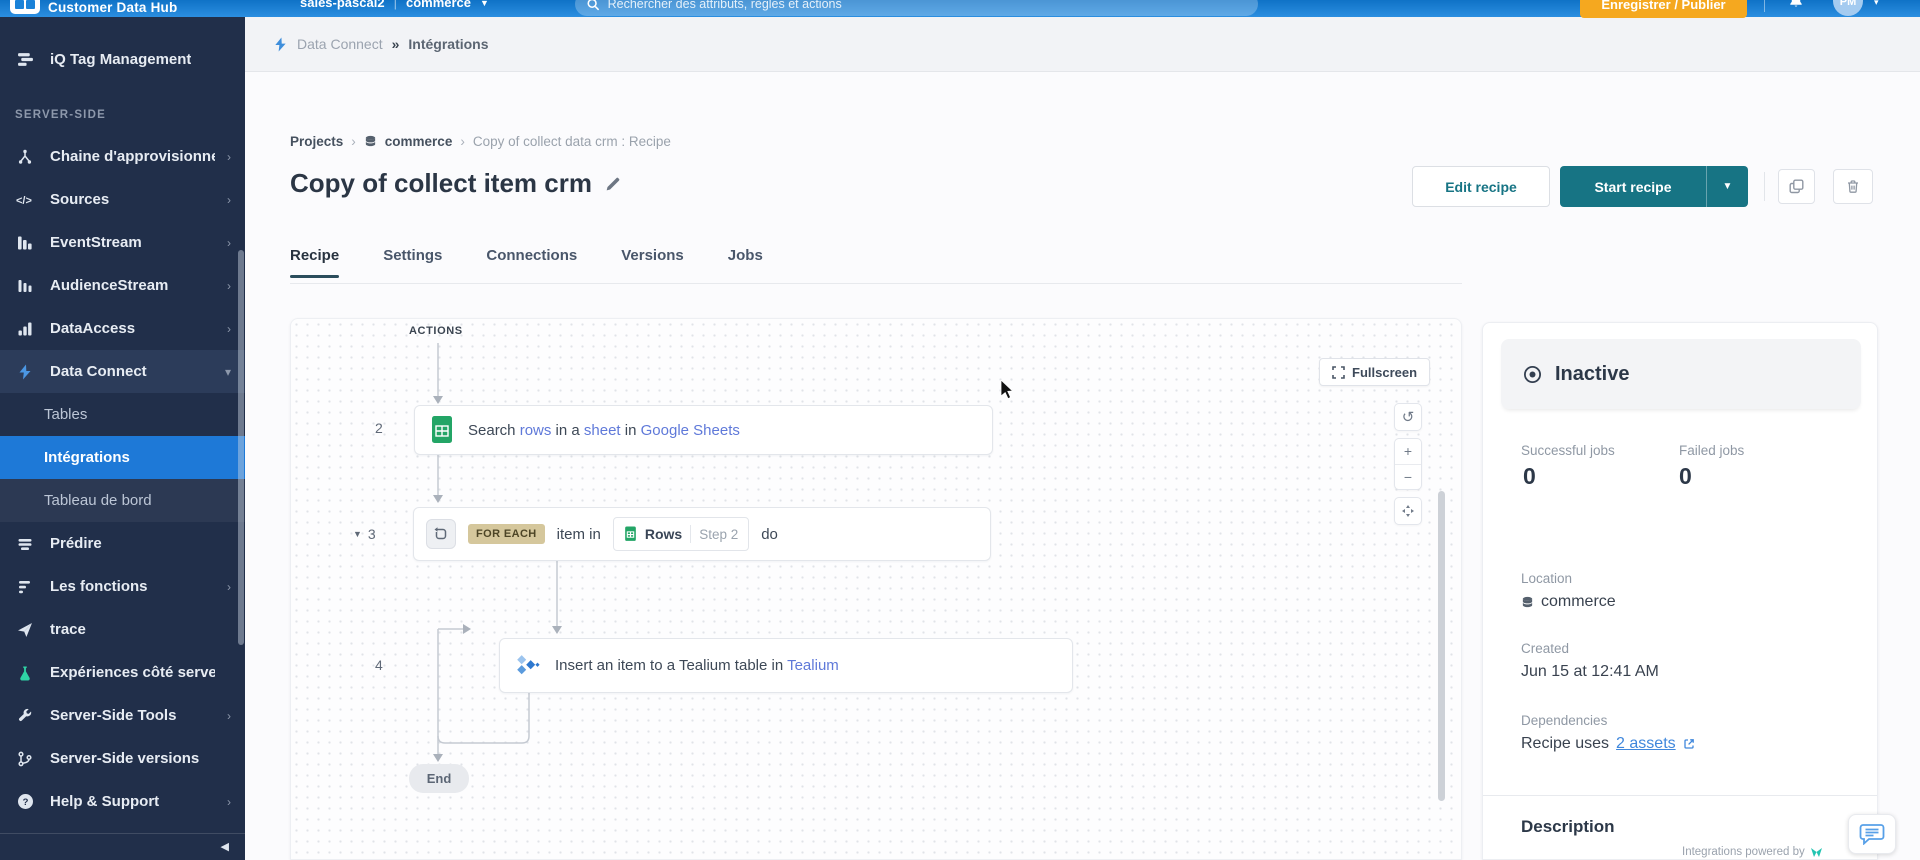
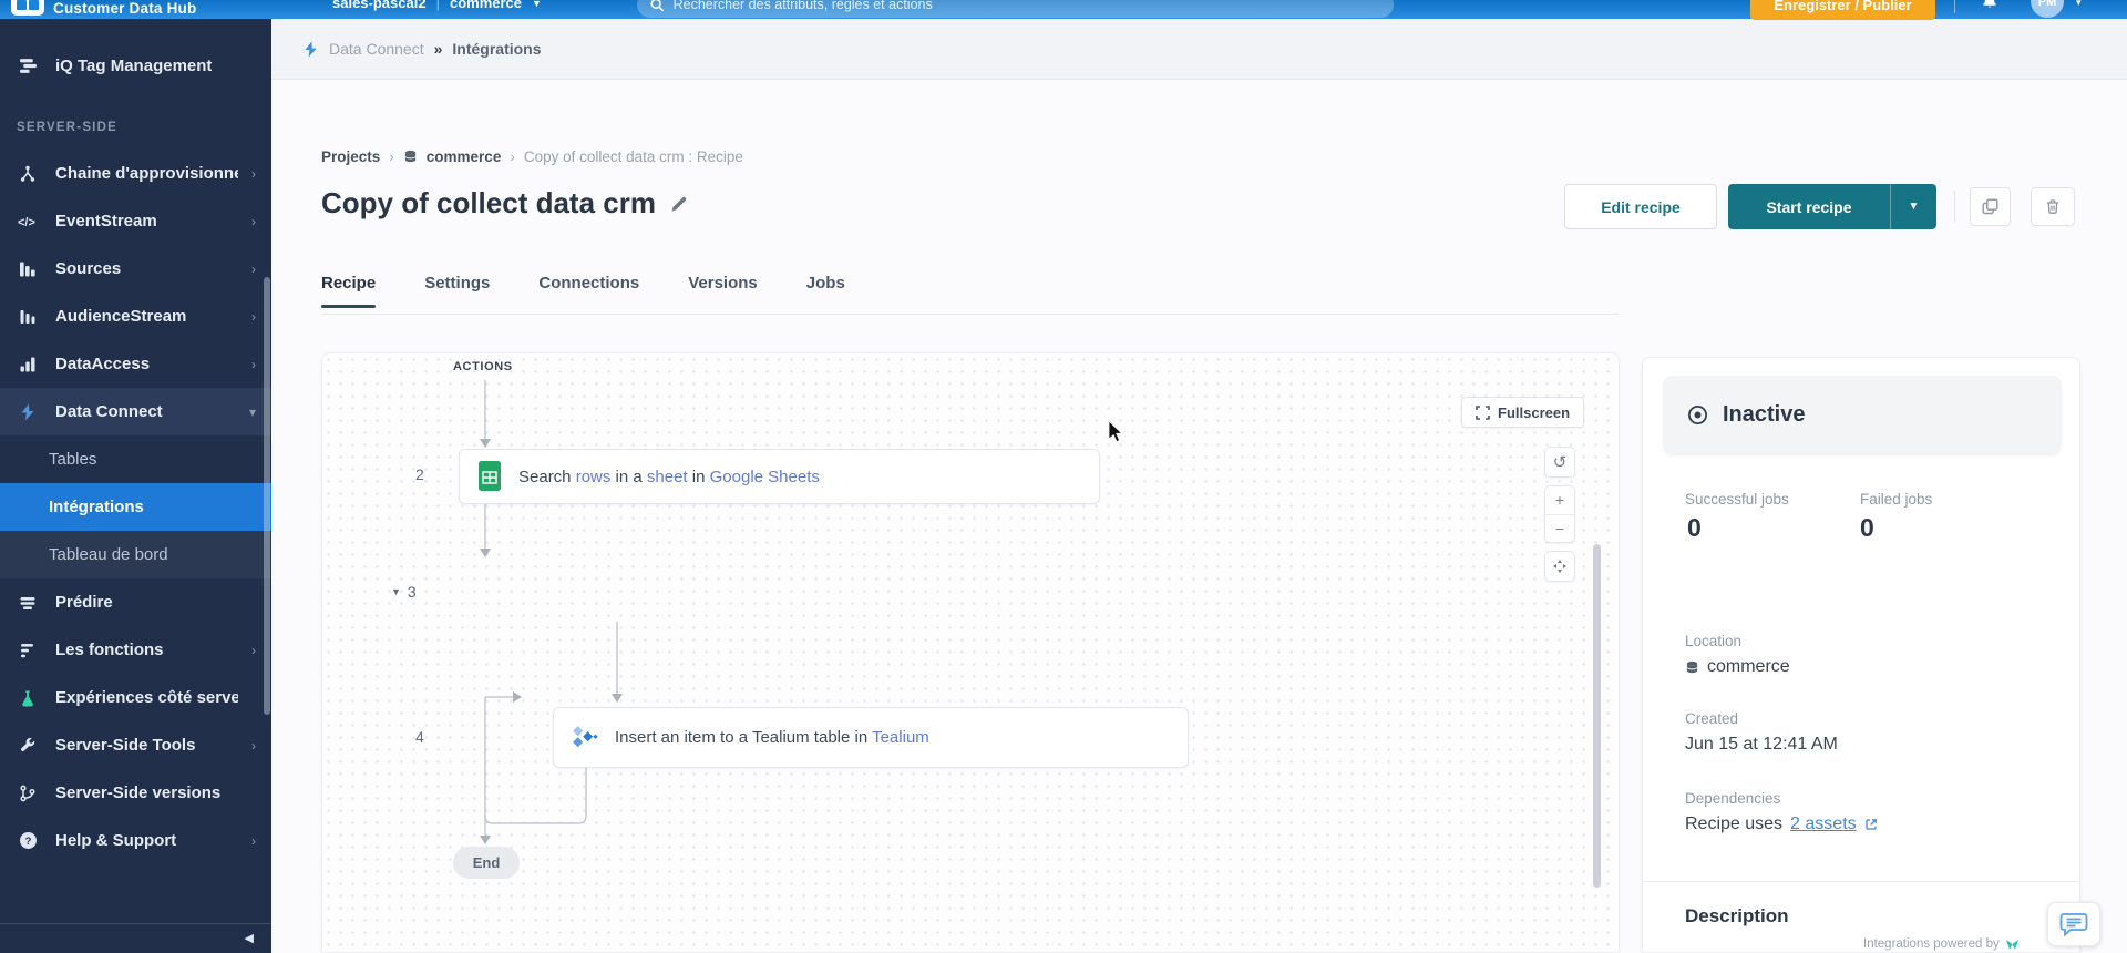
  Customer Data Hub
  sales-pascal2
  |
  commerce
  ▼
  Rechercher des attributs, règles et actions
  Enregistrer / Publier
  PM
  ▾
  iQ Tag Management
  SERVER-SIDE
  Chaine d'approvisionn
  ›
  </>
- Sources
+ EventStream
  ›
- EventStream
+ Sources
  ›
  AudienceStream
  ›
  DataAccess
  ›
  Data Connect
  ▾
  Tables
  Intégrations
  Tableau de bord
  Prédire
  Les fonctions
  ›
- trace
  Expériences côté serve
  Server-Side Tools
  ›
  Server-Side versions
  ?
  Help & Support
  ›
  ◀
  Data Connect
  »
  Intégrations
  Projects
  ›
  commerce
  ›
  Copy of collect data crm : Recipe
- Copy of collect item crm
+ Copy of collect data crm
  Edit recipe
  Start recipe
  ▼
  Recipe
  Settings
  Connections
  Versions
  Jobs
  ACTIONS
  2
  Search rows in a sheet in Google Sheets
  ▼
  3
- FOR EACH
- item in
- Rows
- Step 2
- do
  4
  Insert an item to a Tealium table in Tealium
  End
  Fullscreen
  ↺
  +
  −
  Inactive
  Successful jobs
  0
  Failed jobs
  0
  Location
  commerce
  Created
  Jun 15 at 12:41 AM
  Dependencies
  Recipe uses
  2 assets
  Description
  Integrations powered by
